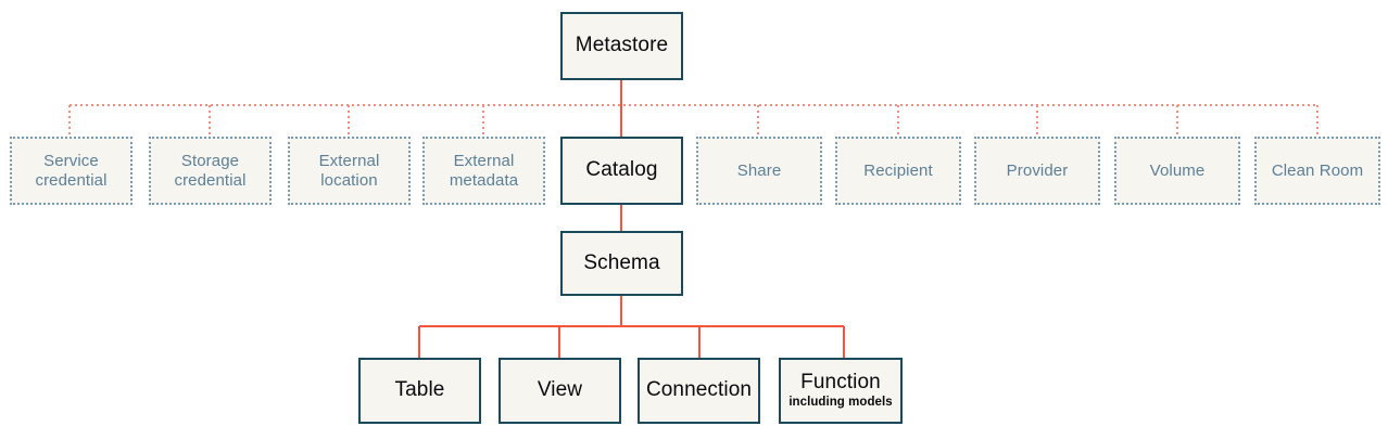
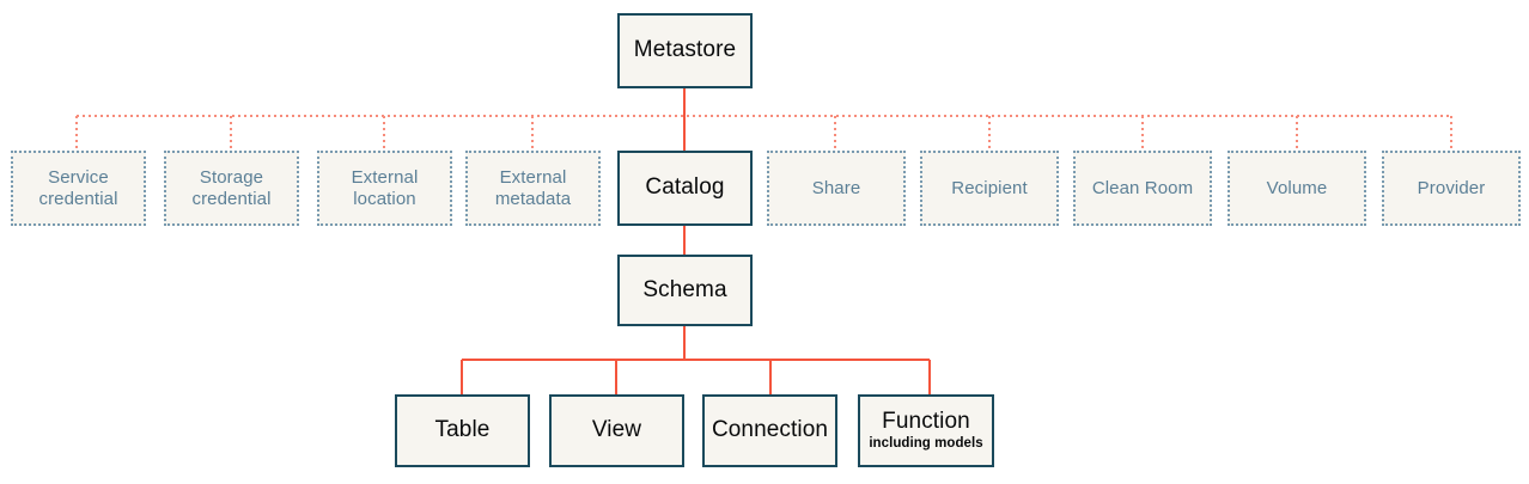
  Metastore
  Service
  credential
  Storage
  credential
  External
  location
  External
  metadata
  Catalog
  Share
  Recipient
- Provider
+ Clean Room
  Volume
- Clean Room
+ Provider
  Schema
  Table
  View
  Connection
  Function
  including models
